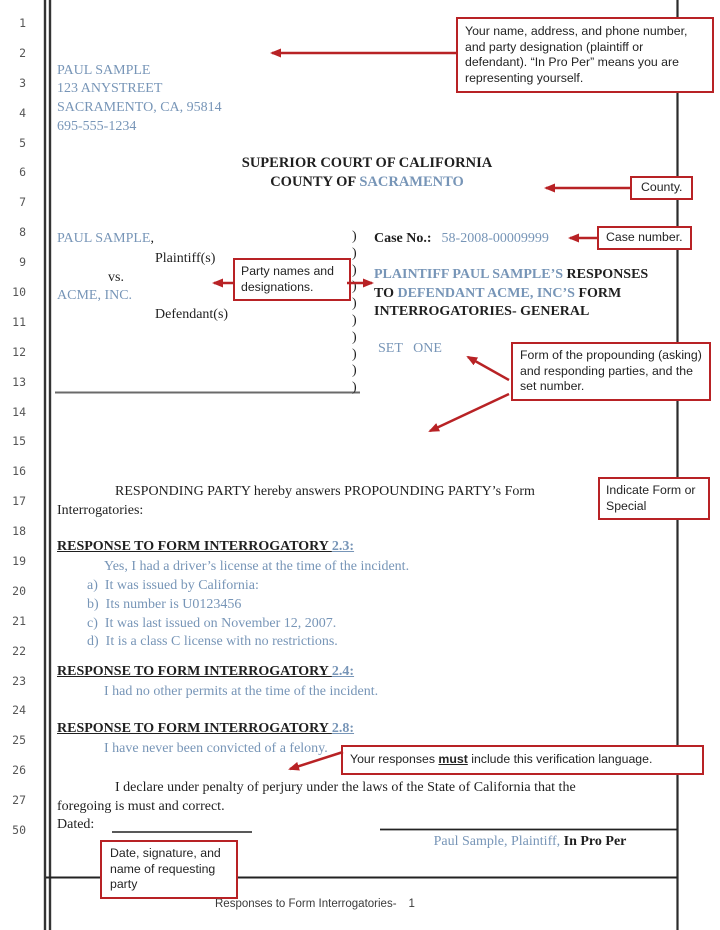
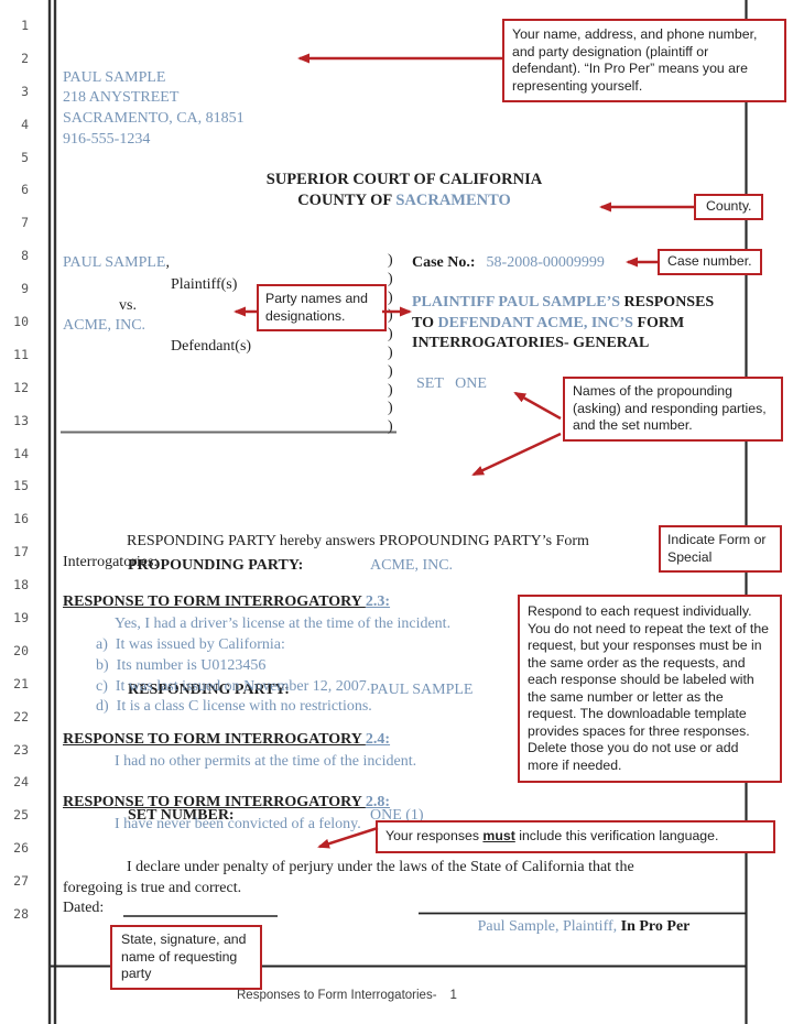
  1
  2
  3
  4
  5
  6
  7
  8
  9
  10
  11
  12
  13
  14
  15
  16
  17
  18
  19
  20
  21
  22
  23
  24
  25
  26
  27
- 50
+ 28
  PAUL SAMPLE
- 123 ANYSTREET
+ 218 ANYSTREET
- SACRAMENTO, CA, 95814
+ SACRAMENTO, CA, 81851
- 695-555-1234
+ 916-555-1234
  SUPERIOR COURT OF CALIFORNIA
  COUNTY OF SACRAMENTO
  PAUL SAMPLE,
  Plaintiff(s)
  vs.
  ACME, INC.
  Defendant(s)
  )
  )
  )
  )
  )
  )
  )
  )
  )
  )
  Case No.: 58-2008-00009999
  PLAINTIFF PAUL SAMPLE’S RESPONSES TO DEFENDANT ACME, INC’S FORM INTERROGATORIES- GENERAL
  SET ONE
+ PROPOUNDING PARTY: ACME, INC.
+ RESPONDING PARTY: PAUL SAMPLE
+ SET NUMBER: ONE (1)
  RESPONDING PARTY hereby answers PROPOUNDING PARTY’s Form
  Interrogatories:
  RESPONSE TO FORM INTERROGATORY 2.3:
  Yes, I had a driver’s license at the time of the incident.
  a) It was issued by California:
  b) Its number is U0123456
  c) It was last issued on November 12, 2007.
  d) It is a class C license with no restrictions.
  RESPONSE TO FORM INTERROGATORY 2.4:
  I had no other permits at the time of the incident.
  RESPONSE TO FORM INTERROGATORY 2.8:
  I have never been convicted of a felony.
  I declare under penalty of perjury under the laws of the State of California that the
- foregoing is must and correct.
+ foregoing is true and correct.
  Dated:
  Paul Sample, Plaintiff, In Pro Per
  Responses to Form Interrogatories- 1
  Your name, address, and phone number, and party designation (plaintiff or defendant). “In Pro Per” means you are representing yourself.
  County.
  Case number.
  Party names and designations.
- Form of the propounding (asking) and responding parties, and the set number.
+ Names of the propounding (asking) and responding parties, and the set number.
  Indicate Form or Special
+ Respond to each request individually. You do not need to repeat the text of the request, but your responses must be in the same order as the requests, and each response should be labeled with the same number or letter as the request. The downloadable template provides spaces for three responses. Delete those you do not use or add more if needed.
  Your responses must include this verification language.
- Date, signature, and name of requesting party
+ State, signature, and name of requesting party
